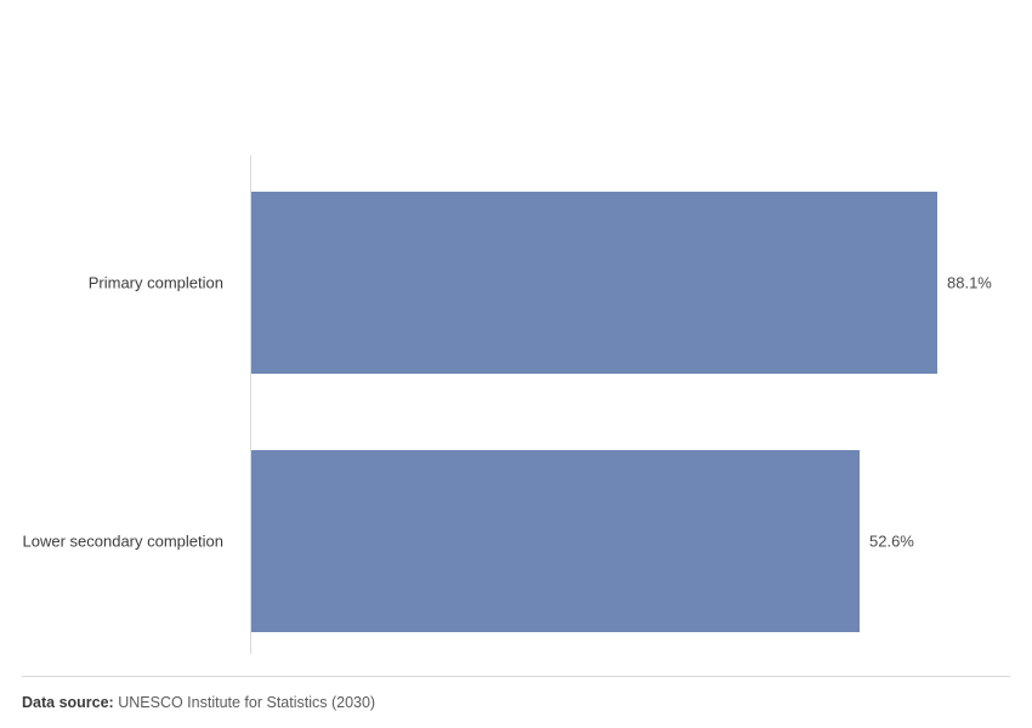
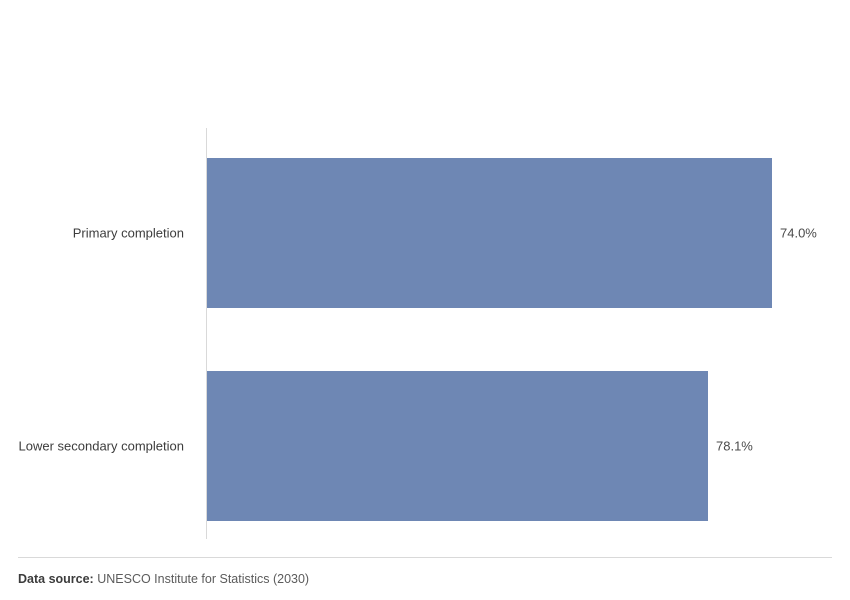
  Primary completion
- 88.1%
+ 74.0%
  Lower secondary completion
- 52.6%
+ 78.1%
  Data source: UNESCO Institute for Statistics (2030)
